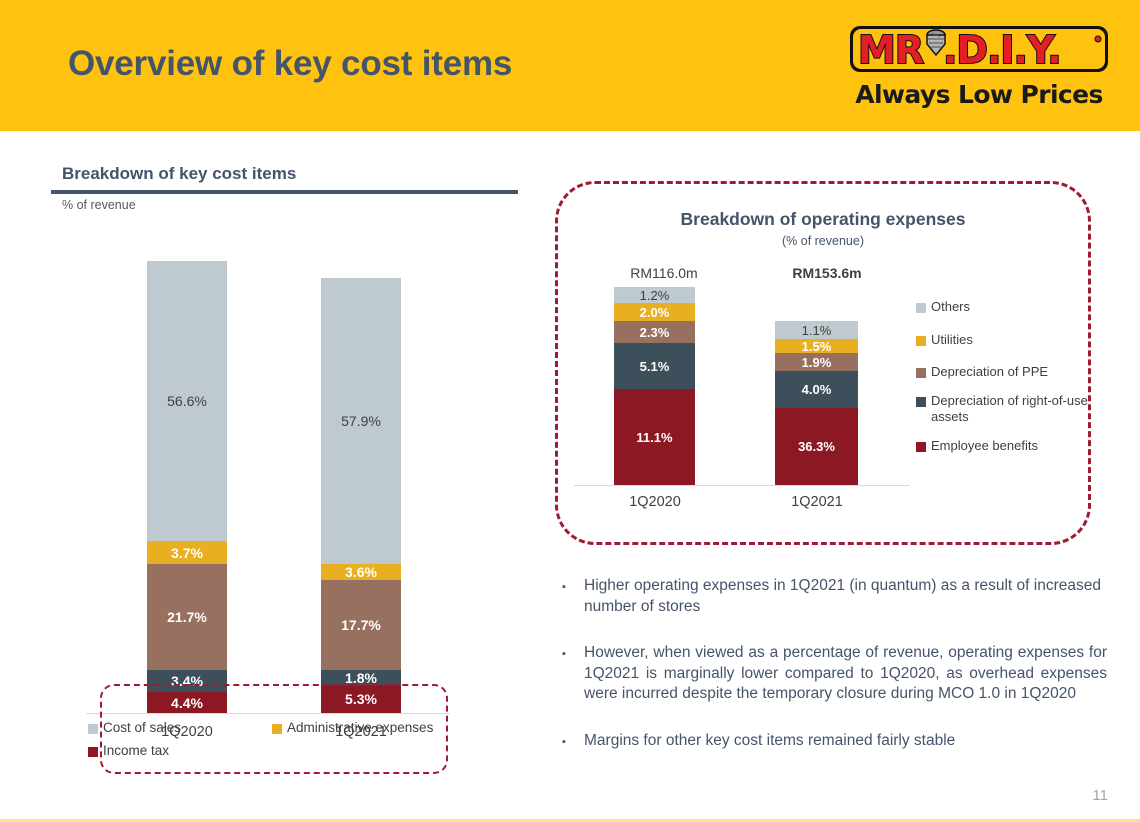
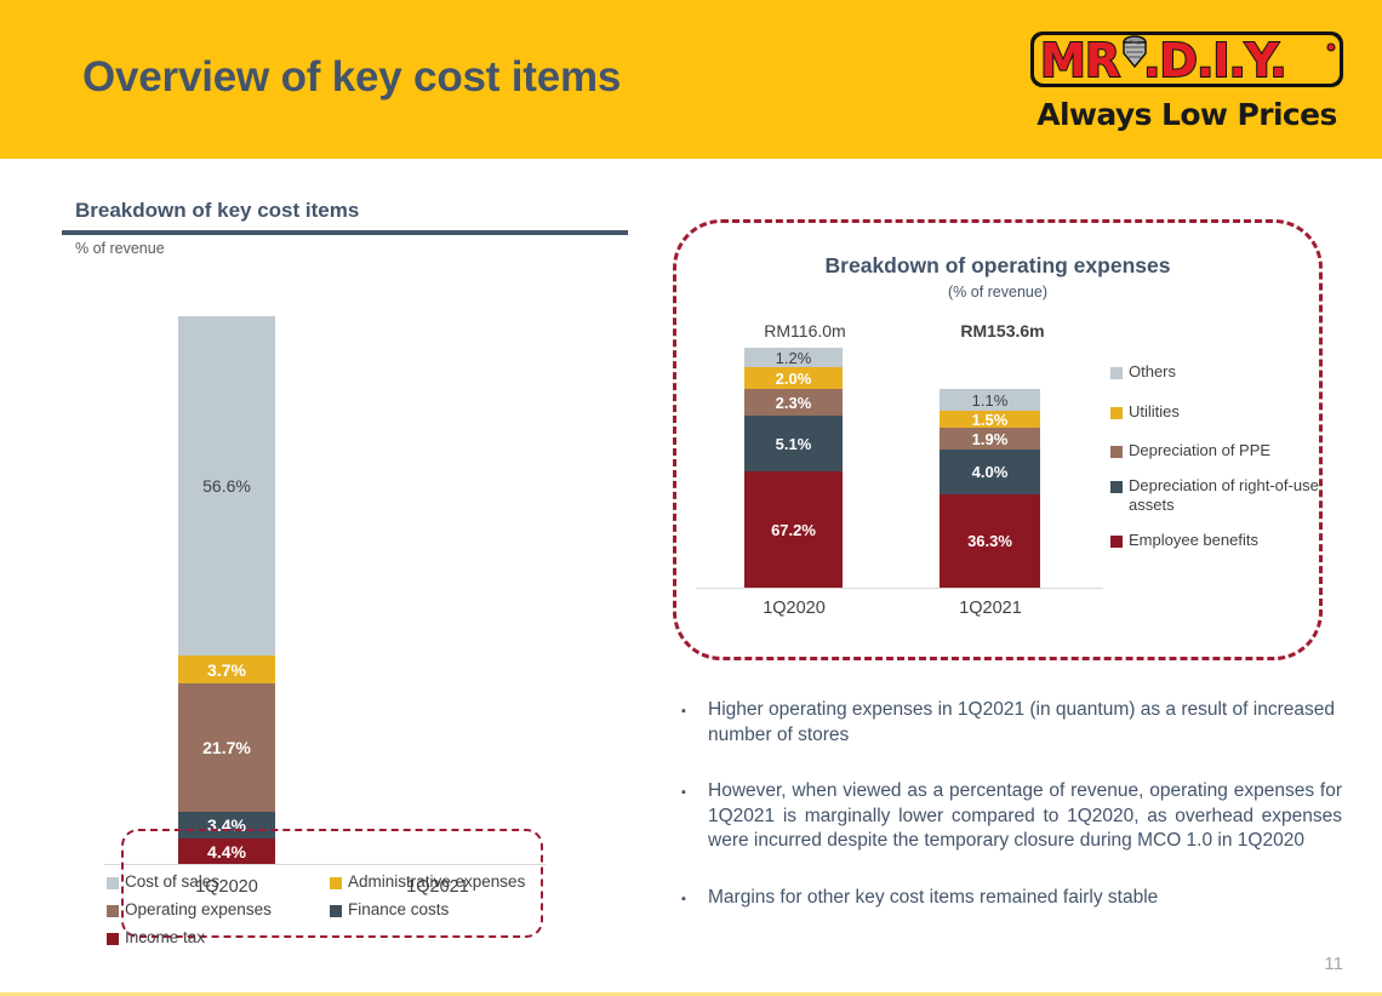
  Overview of key cost items
  MR
  .D.I.Y.
  Always Low Prices
  Breakdown of key cost items
  % of revenue
  56.6%
  3.7%
  21.7%
  3.4%
  4.4%
- 57.9%
- 3.6%
- 17.7%
- 1.8%
- 5.3%
  1Q2020
  1Q2021
  Cost of sales
  Administrative expenses
+ Operating expenses
+ Finance costs
  Income tax
  Breakdown of operating expenses
  (% of revenue)
  RM116.0m
  RM153.6m
  1.2%
  2.0%
  2.3%
  5.1%
- 11.1%
+ 67.2%
  1.1%
  1.5%
  1.9%
  4.0%
  36.3%
  1Q2020
  1Q2021
  Others
  Utilities
  Depreciation of PPE
  Depreciation of right-of-use assets
  Employee benefits
  ▪
  Higher operating expenses in 1Q2021 (in quantum) as a result of increased number of stores
  ▪
  However, when viewed as a percentage of revenue, operating expenses for 1Q2021 is marginally lower compared to 1Q2020, as overhead expenses were incurred despite the temporary closure during MCO 1.0 in 1Q2020
  ▪
  Margins for other key cost items remained fairly stable
  11
